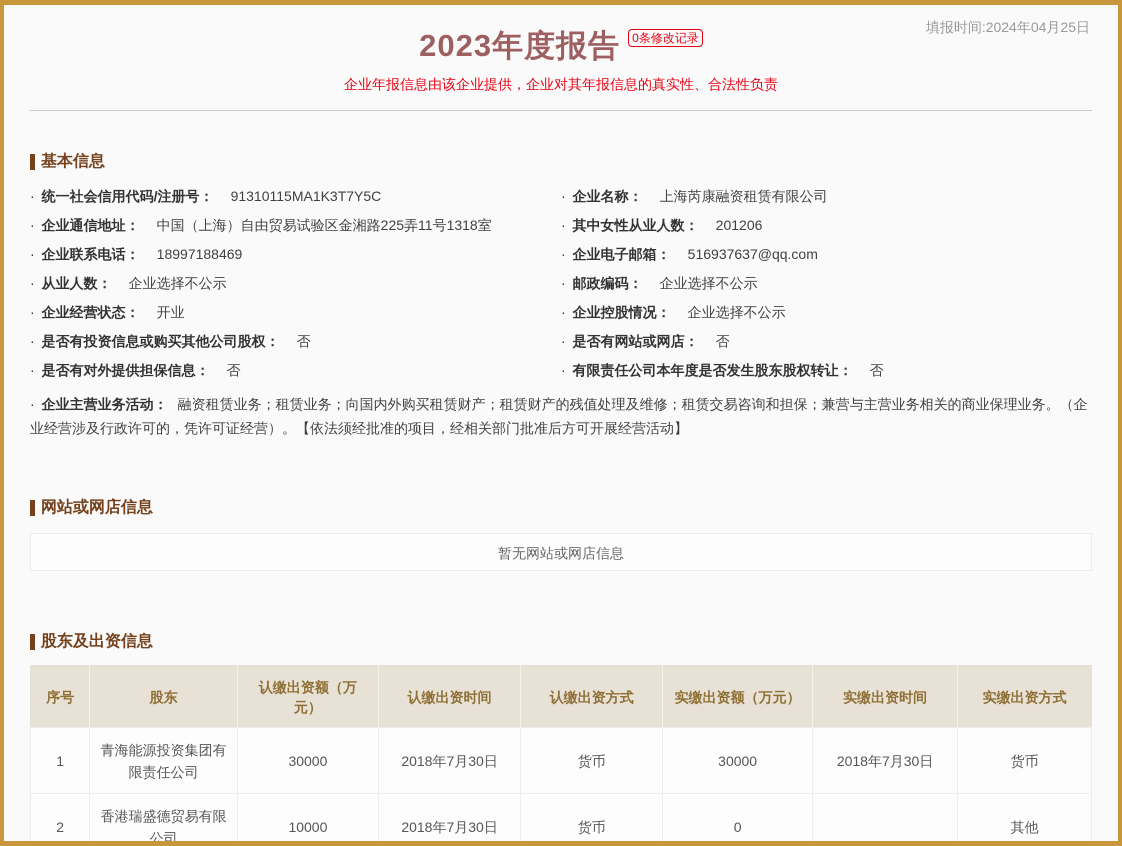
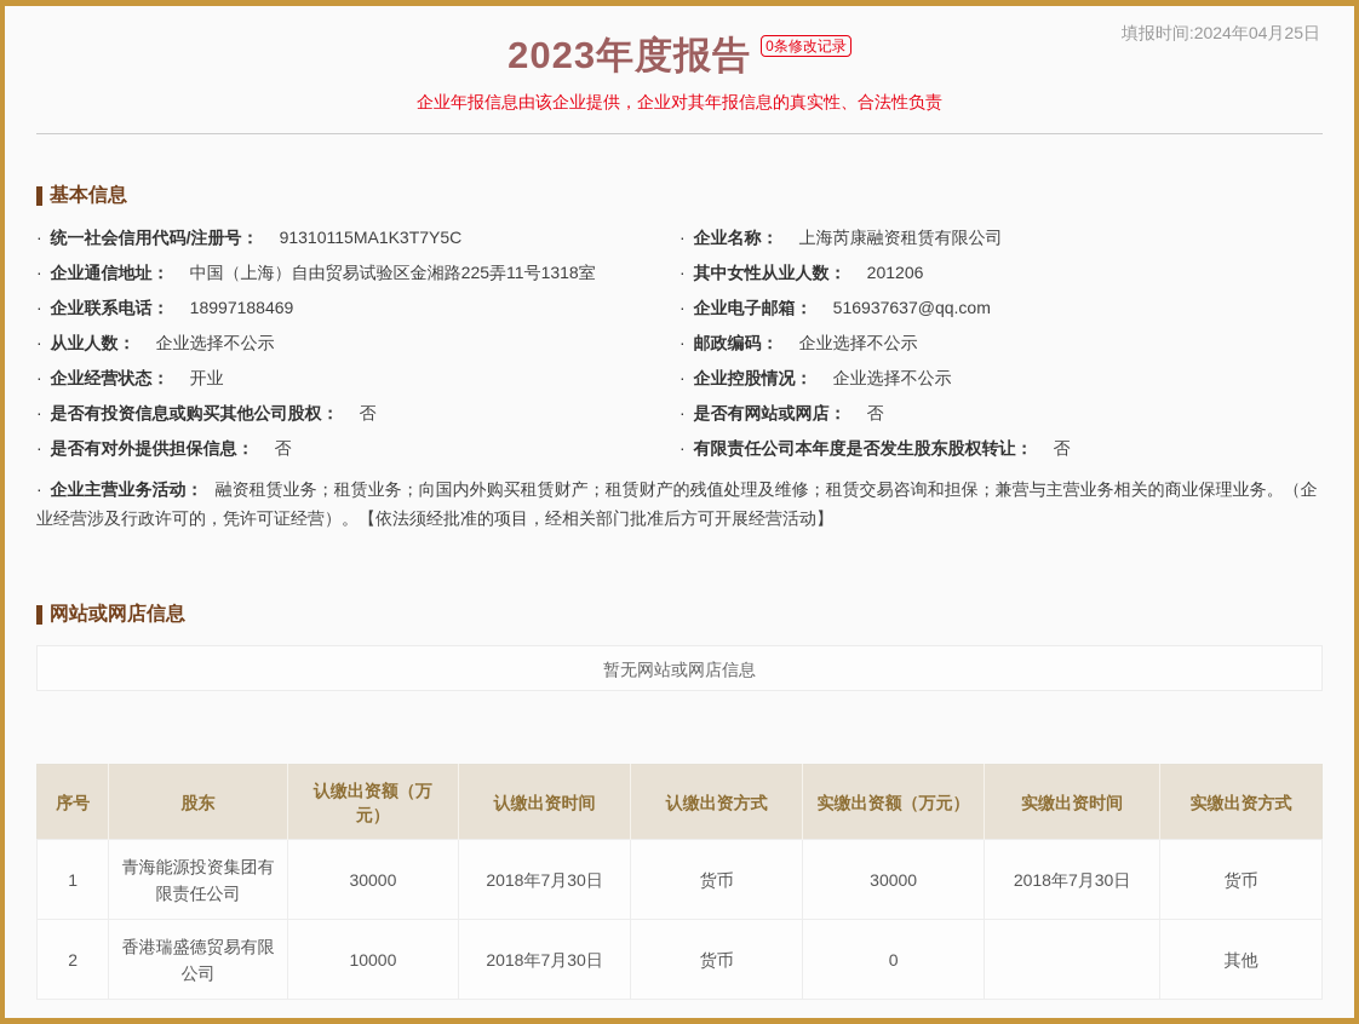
  填报时间:2024年04月25日
  2023年度报告
  0条修改记录
  企业年报信息由该企业提供，企业对其年报信息的真实性、合法性负责
  基本信息
  · 统一社会信用代码/注册号： 91310115MA1K3T7Y5C
  · 企业通信地址： 中国（上海）自由贸易试验区金湘路225弄11号1318室
  · 企业联系电话： 18997188469
  · 从业人数： 企业选择不公示
  · 企业经营状态： 开业
  · 是否有投资信息或购买其他公司股权： 否
  · 是否有对外提供担保信息： 否
  · 企业名称： 上海芮康融资租赁有限公司
  · 其中女性从业人数： 201206
  · 企业电子邮箱： 516937637@qq.com
  · 邮政编码： 企业选择不公示
  · 企业控股情况： 企业选择不公示
  · 是否有网站或网店： 否
  · 有限责任公司本年度是否发生股东股权转让： 否
  · 企业主营业务活动： 融资租赁业务；租赁业务；向国内外购买租赁财产；租赁财产的残值处理及维修；租赁交易咨询和担保；兼营与主营业务相关的商业保理业务。（企业经营涉及行政许可的，凭许可证经营）。【依法须经批准的项目，经相关部门批准后方可开展经营活动】
  网站或网店信息
  暂无网站或网店信息
- 股东及出资信息
  序号	股东	认缴出资额（万元）	认缴出资时间	认缴出资方式	实缴出资额（万元）	实缴出资时间	实缴出资方式
  1	青海能源投资集团有限责任公司	30000	2018年7月30日	货币	30000	2018年7月30日	货币
  2	香港瑞盛德贸易有限公司	10000	2018年7月30日	货币	0		其他
